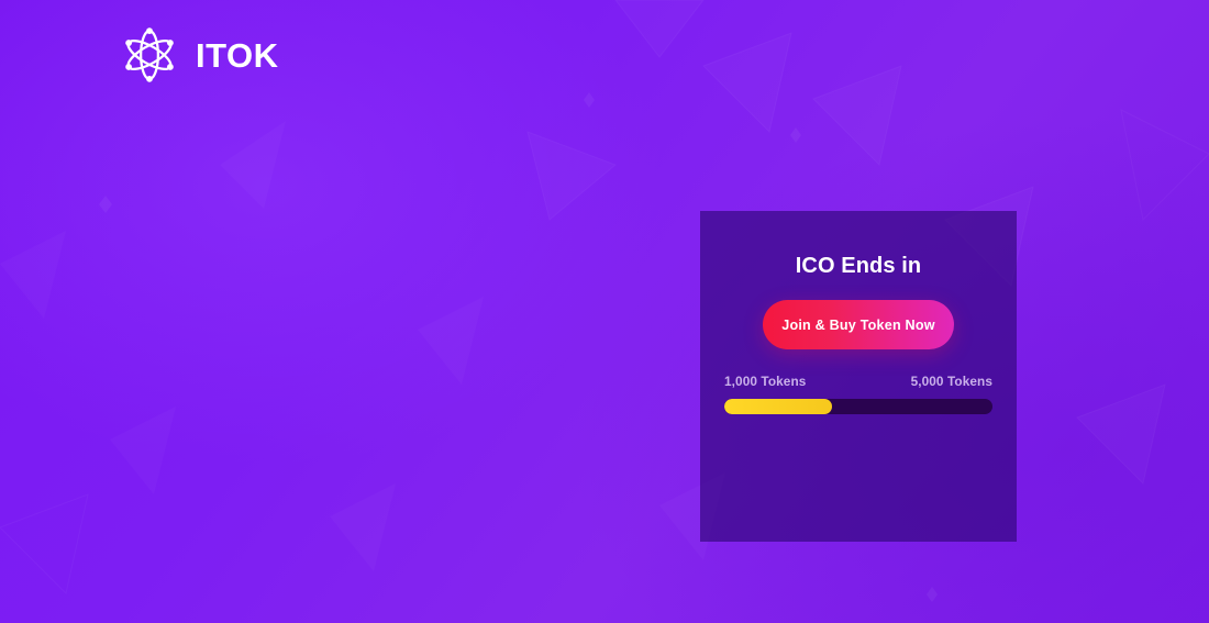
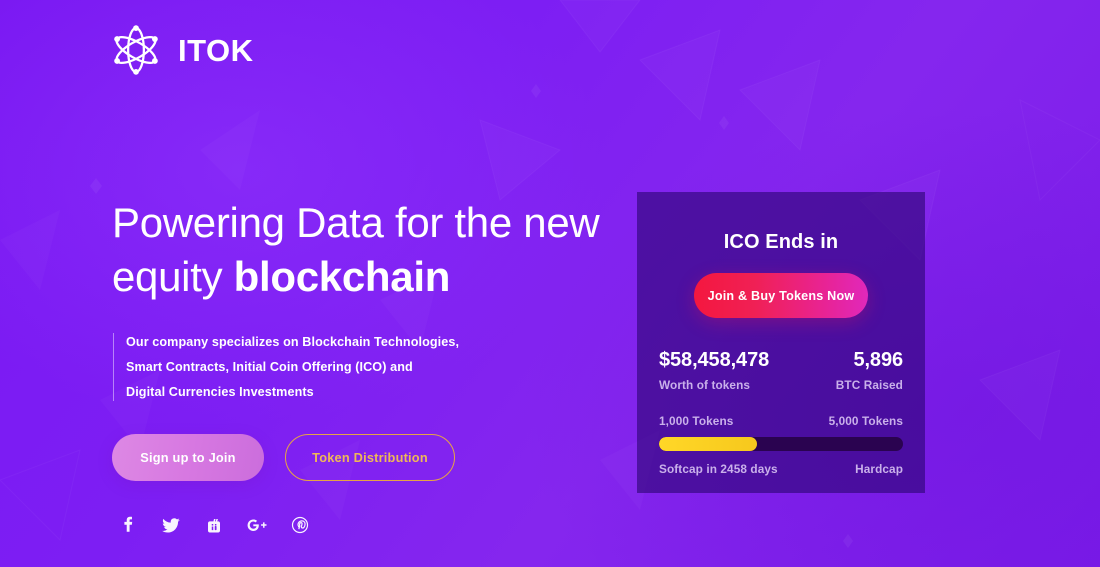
  ITOK
+ Powering Data for the new equity blockchain
+ Our company specializes on Blockchain Technologies,
+ Smart Contracts, Initial Coin Offering (ICO) and
+ Digital Currencies Investments
+ Sign up to Join
+ Token Distribution
  ICO Ends in
- Join & Buy Token Now
+ Join & Buy Tokens Now
+ $58,458,478
+ Worth of tokens
+ 5,896
+ BTC Raised
  1,000 Tokens
  5,000 Tokens
+ Softcap in 2458 days
+ Hardcap
